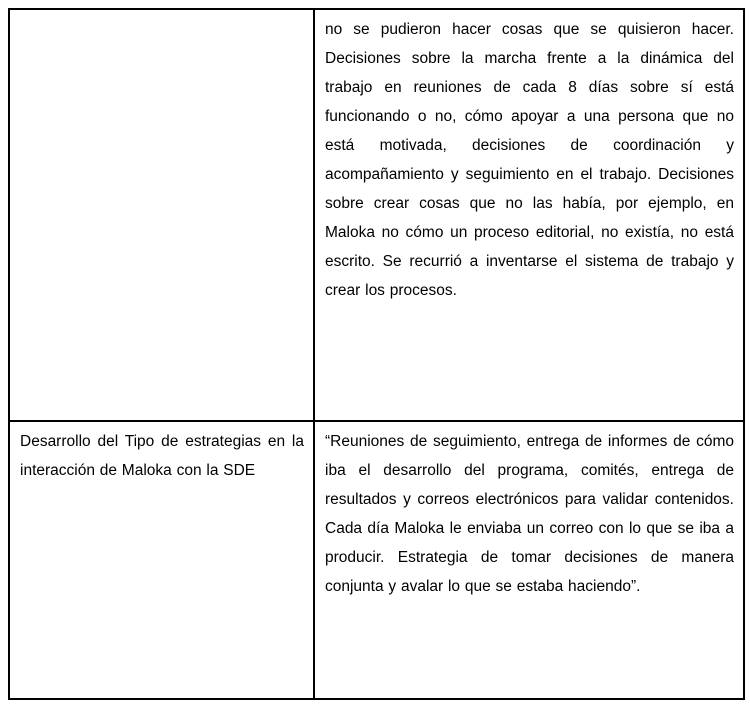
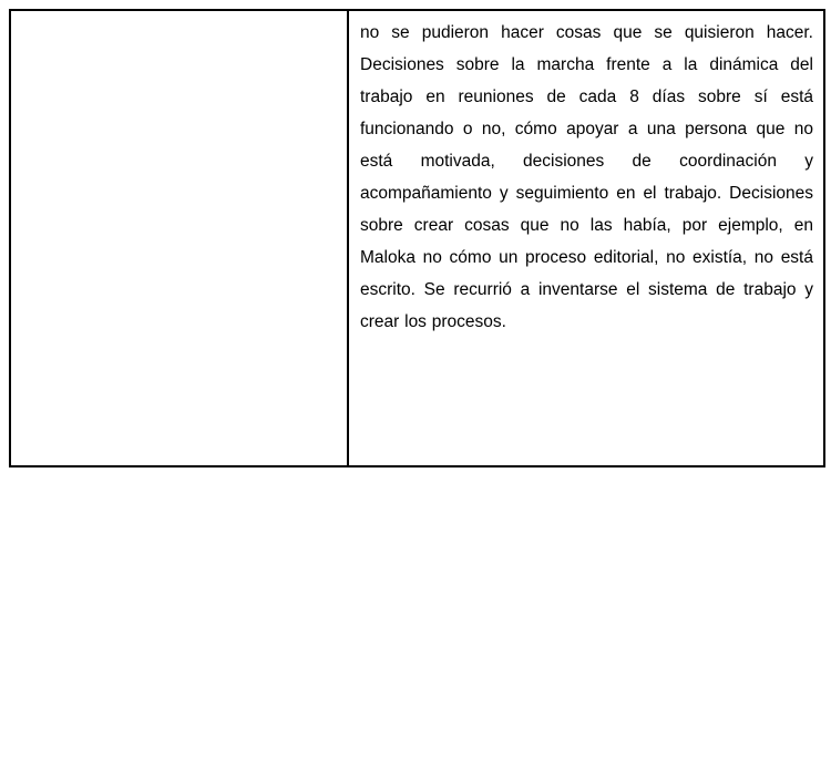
  	no se pudieron hacer cosas que se quisieron hacer. Decisiones sobre la marcha frente a la dinámica del trabajo en reuniones de cada 8 días sobre sí está funcionando o no, cómo apoyar a una persona que no está motivada, decisiones de coordinación y acompañamiento y seguimiento en el trabajo. Decisiones sobre crear cosas que no las había, por ejemplo, en Maloka no cómo un proceso editorial, no existía, no está escrito. Se recurrió a inventarse el sistema de trabajo y crear los procesos.
- Desarrollo del Tipo de estrategias en la interacción de Maloka con la SDE	“Reuniones de seguimiento, entrega de informes de cómo iba el desarrollo del programa, comités, entrega de resultados y correos electrónicos para validar contenidos. Cada día Maloka le enviaba un correo con lo que se iba a producir. Estrategia de tomar decisiones de manera conjunta y avalar lo que se estaba haciendo”.
